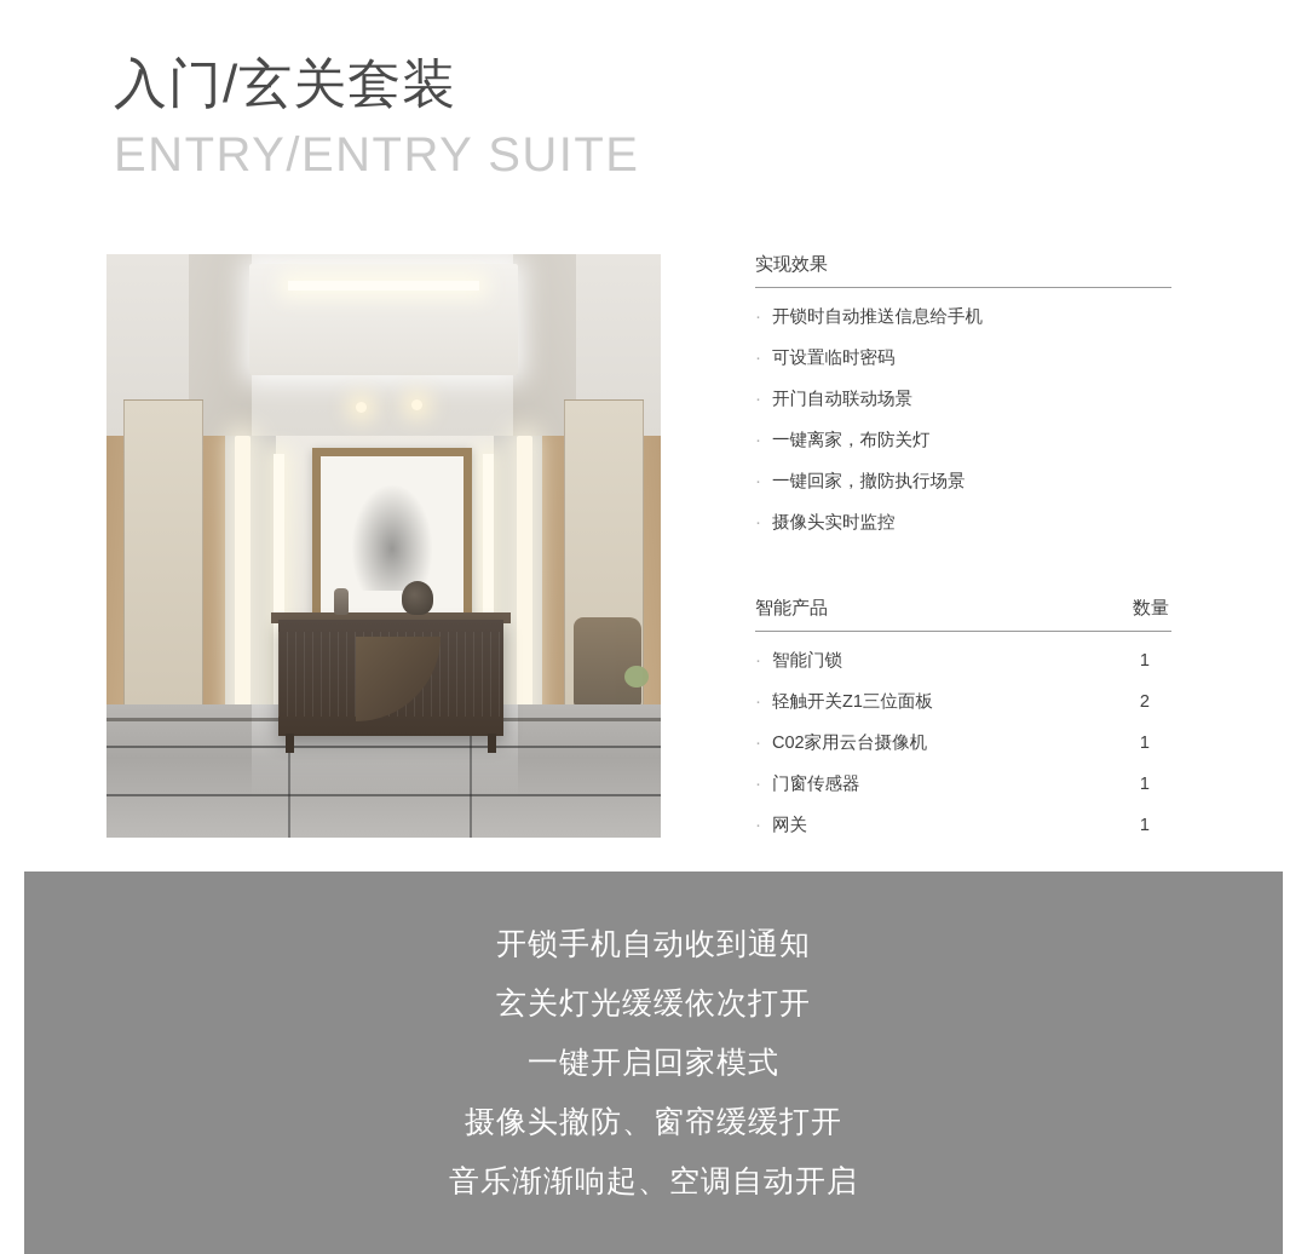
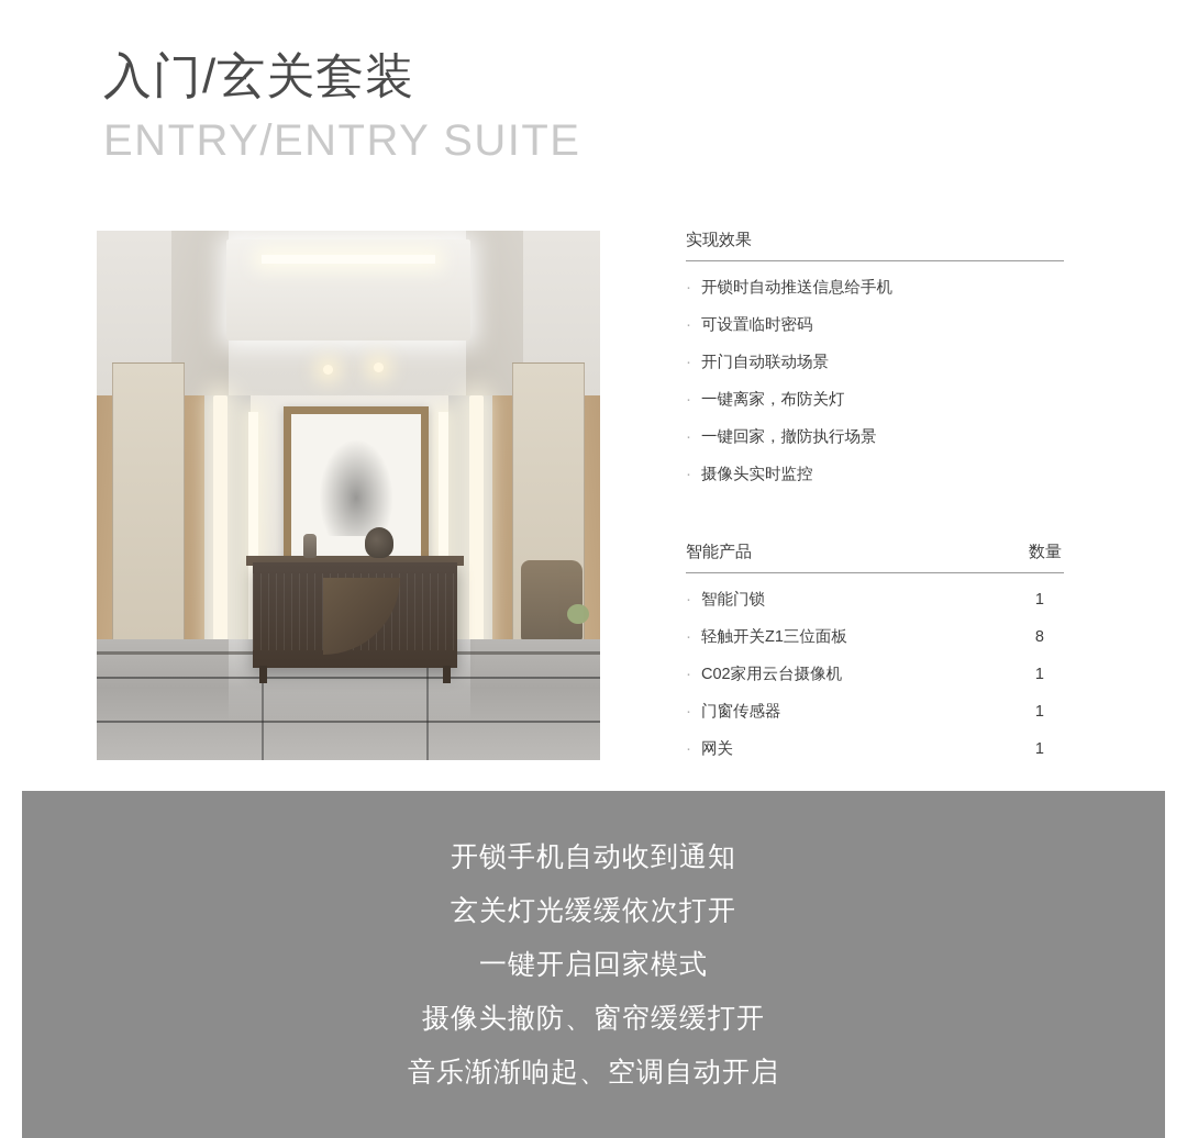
  入门/玄关套装
  ENTRY/ENTRY SUITE
  实现效果
  ·
  开锁时自动推送信息给手机
  ·
  可设置临时密码
  ·
  开门自动联动场景
  ·
  一键离家，布防关灯
  ·
  一键回家，撤防执行场景
  ·
  摄像头实时监控
  智能产品
  数量
  ·
  智能门锁
  1
  ·
  轻触开关Z1三位面板
- 2
+ 8
  ·
  C02家用云台摄像机
  1
  ·
  门窗传感器
  1
  ·
  网关
  1
  开锁手机自动收到通知
  玄关灯光缓缓依次打开
  一键开启回家模式
  摄像头撤防、窗帘缓缓打开
  音乐渐渐响起、空调自动开启
